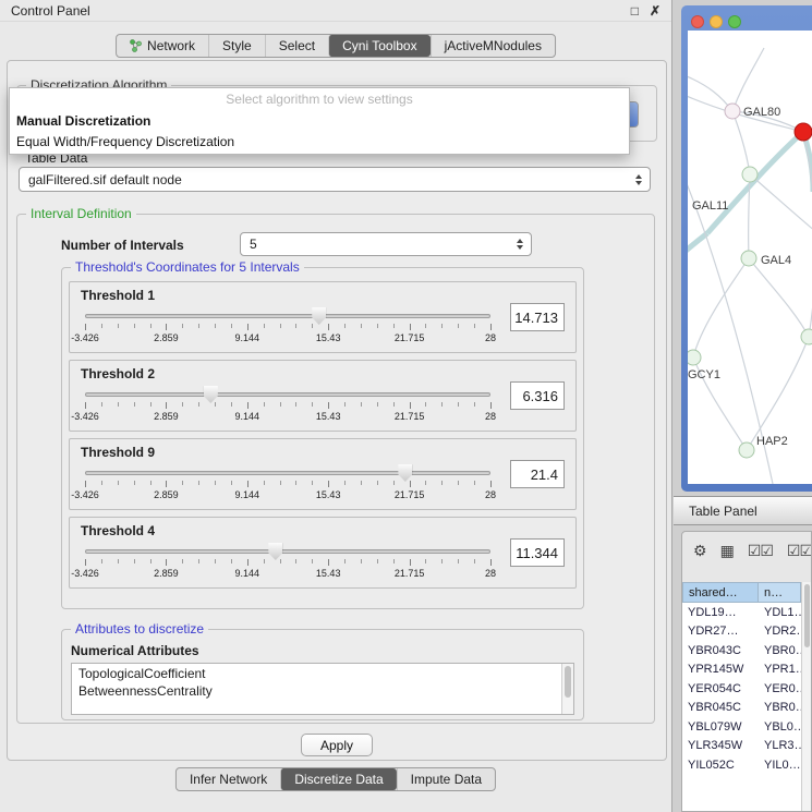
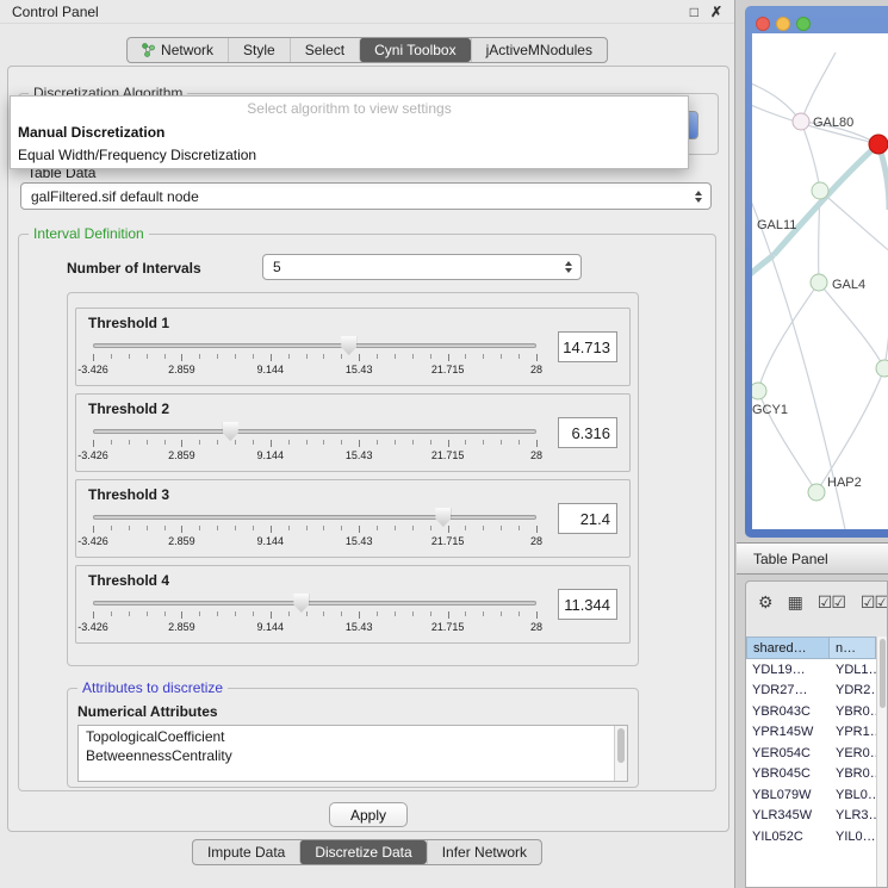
  Control Panel
  □
  ✗
  Network
  Style
  Select
  Cyni Toolbox
  jActiveMNodules
  Discretization Algorithm
  Table Data
  galFiltered.sif default node
  Interval Definition
  Number of Intervals
  5
- Threshold's Coordinates for 5 Intervals
  Threshold 1
  -3.426
  2.859
  9.144
  15.43
  21.715
  28
  14.713
  Threshold 2
  -3.426
  2.859
  9.144
  15.43
  21.715
  28
  6.316
- Threshold 9
+ Threshold 3
  -3.426
  2.859
  9.144
  15.43
  21.715
  28
  21.4
  Threshold 4
  -3.426
  2.859
  9.144
  15.43
  21.715
  28
  11.344
  Attributes to discretize
  Numerical Attributes
  TopologicalCoefficient
  BetweennessCentrality
  Apply
- Infer Network
+ Impute Data
  Discretize Data
- Impute Data
+ Infer Network
  Select algorithm to view settings
  Manual Discretization
  Equal Width/Frequency Discretization
  GAL80
  GAL11
  GAL4
  GCY1
  HAP2
  Table Panel
  ⚙
  ▦
  ☑☑
  ☑☑
  shared…
  n…
  YDL19…
  YDL1
  YDR27…
  YDR2
  YBR043C
  YBR0
  YPR145W
  YPR1
  YER054C
  YER0
  YBR045C
  YBR0
  YBL079W
  YBL0…
  YLR345W
  YLR3
  YIL052C
  YIL0…
